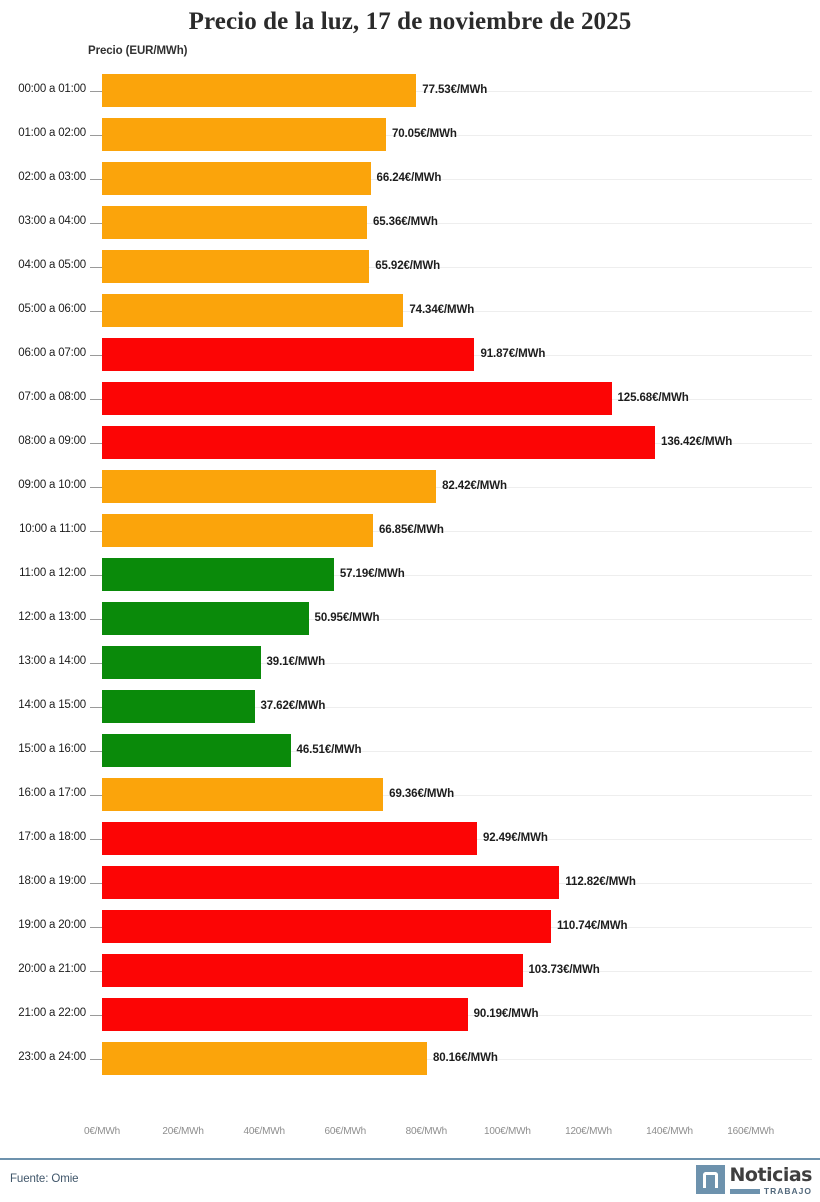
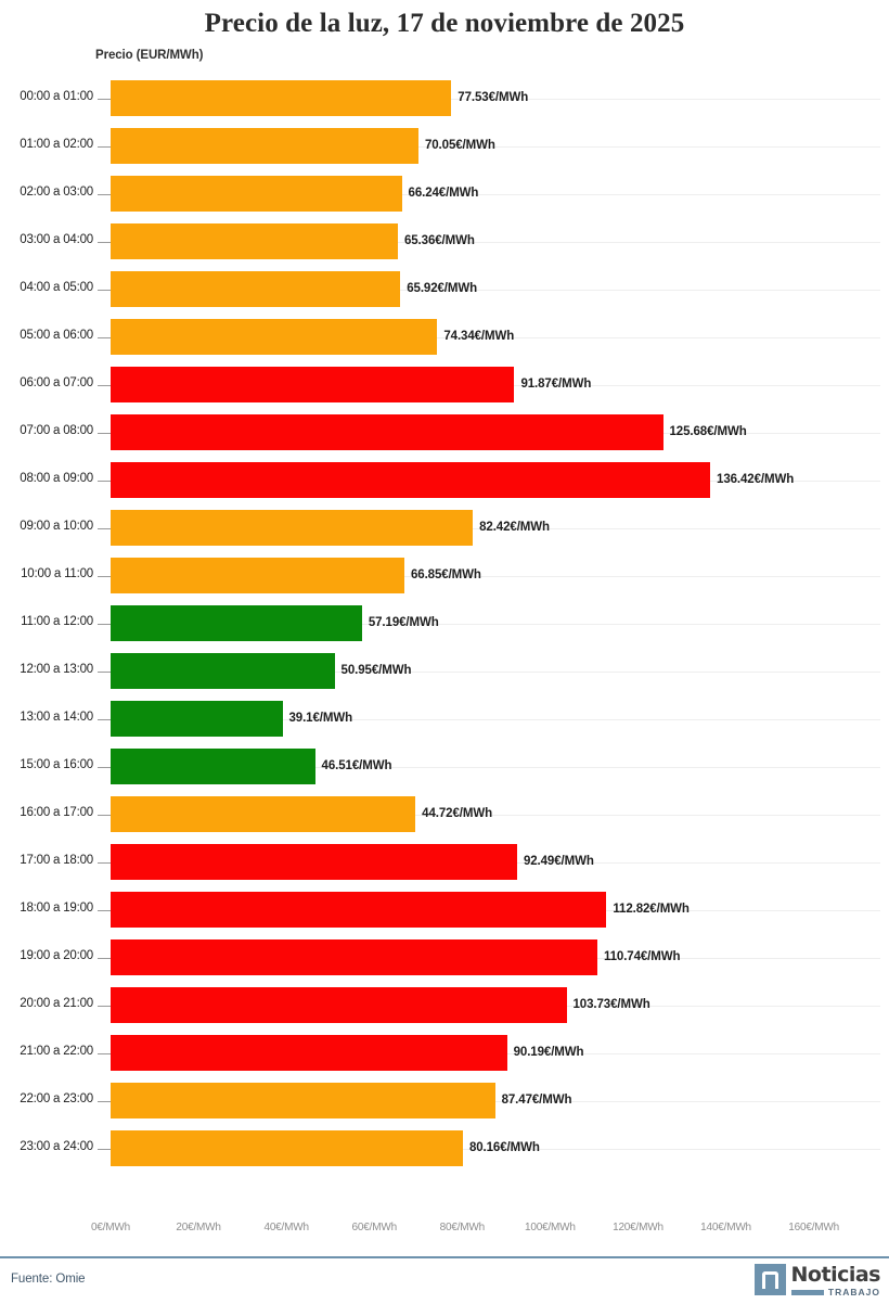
  Precio de la luz, 17 de noviembre de 2025
  Precio (EUR/MWh)
  00:00 a 01:00
  77.53€/MWh
  01:00 a 02:00
  70.05€/MWh
  02:00 a 03:00
  66.24€/MWh
  03:00 a 04:00
  65.36€/MWh
  04:00 a 05:00
  65.92€/MWh
  05:00 a 06:00
  74.34€/MWh
  06:00 a 07:00
  91.87€/MWh
  07:00 a 08:00
  125.68€/MWh
  08:00 a 09:00
  136.42€/MWh
  09:00 a 10:00
  82.42€/MWh
  10:00 a 11:00
  66.85€/MWh
  11:00 a 12:00
  57.19€/MWh
  12:00 a 13:00
  50.95€/MWh
  13:00 a 14:00
  39.1€/MWh
- 14:00 a 15:00
- 37.62€/MWh
  15:00 a 16:00
  46.51€/MWh
  16:00 a 17:00
- 69.36€/MWh
+ 44.72€/MWh
  17:00 a 18:00
  92.49€/MWh
  18:00 a 19:00
  112.82€/MWh
  19:00 a 20:00
  110.74€/MWh
  20:00 a 21:00
  103.73€/MWh
  21:00 a 22:00
  90.19€/MWh
+ 22:00 a 23:00
+ 87.47€/MWh
  23:00 a 24:00
  80.16€/MWh
  0€/MWh
  20€/MWh
  40€/MWh
  60€/MWh
  80€/MWh
  100€/MWh
  120€/MWh
  140€/MWh
  160€/MWh
  Fuente: Omie
  Noticias
  TRABAJO
